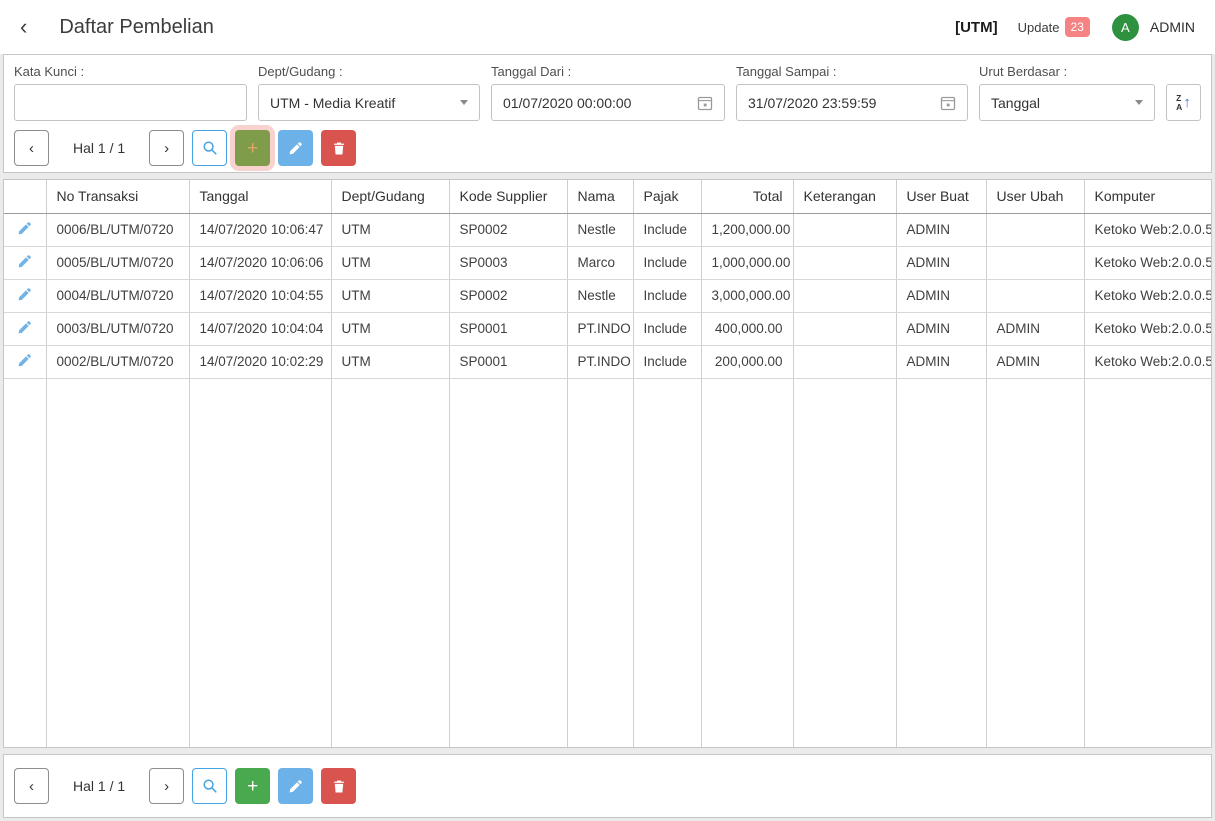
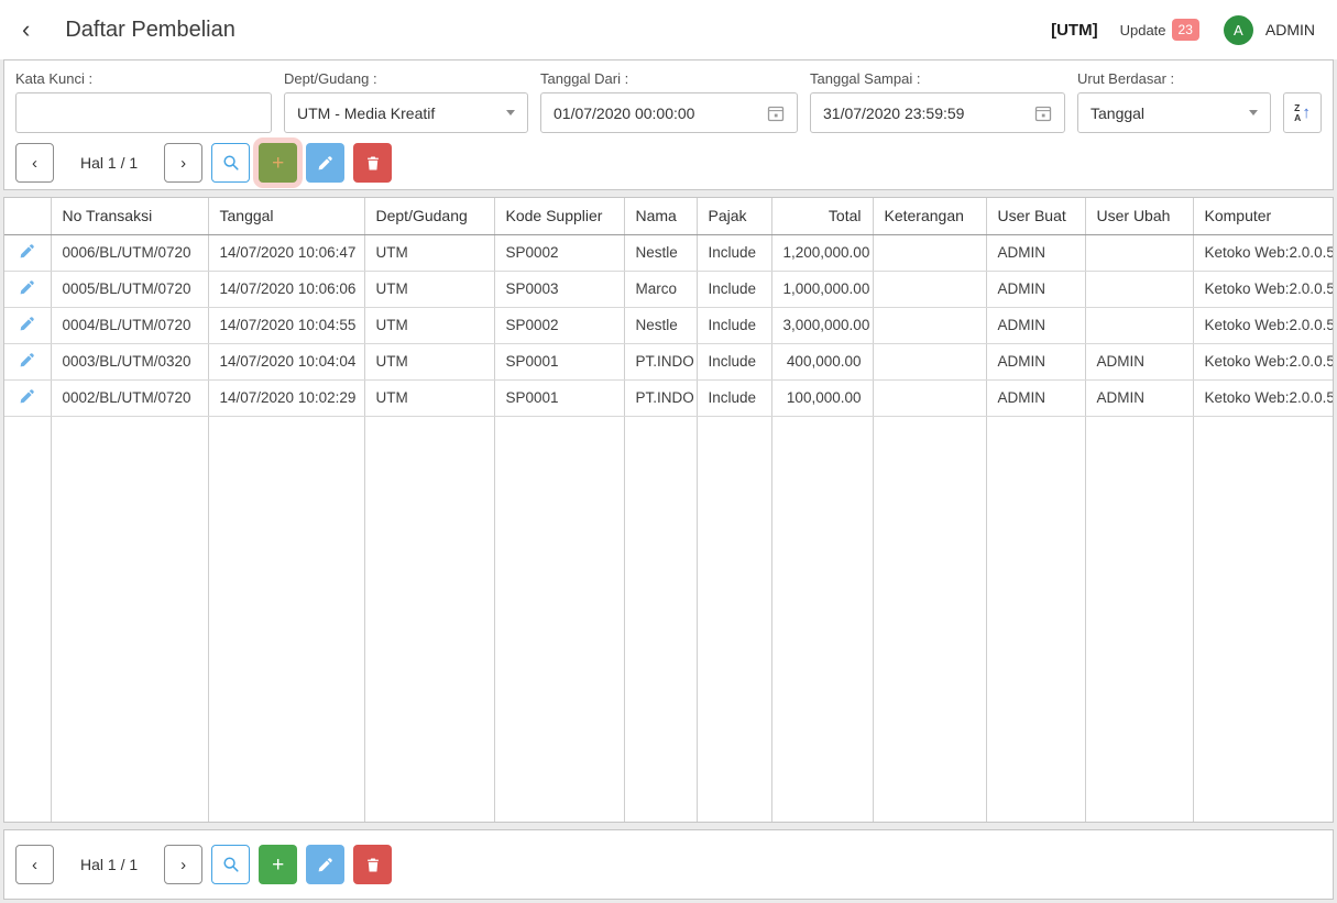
  ‹
  Daftar Pembelian
  [UTM]
  Update
  23
  A
  ADMIN
  Kata Kunci :
  Dept/Gudang :
  UTM - Media Kreatif
  Tanggal Dari :
  01/07/2020 00:00:00
  Tanggal Sampai :
  31/07/2020 23:59:59
  Urut Berdasar :
  Tanggal
  Z
  A
  ↑
  ‹
  Hal 1 / 1
  ›
  +
  	No Transaksi	Tanggal	Dept/Gudang	Kode Supplier	Nama	Pajak	Total	Keterangan	User Buat	User Ubah	Komputer
  	0006/BL/UTM/0720	14/07/2020 10:06:47	UTM	SP0002	Nestle	Include	1,200,000.00		ADMIN		Ketoko Web:2.0.0.5
  	0005/BL/UTM/0720	14/07/2020 10:06:06	UTM	SP0003	Marco	Include	1,000,000.00		ADMIN		Ketoko Web:2.0.0.5
  	0004/BL/UTM/0720	14/07/2020 10:04:55	UTM	SP0002	Nestle	Include	3,000,000.00		ADMIN		Ketoko Web:2.0.0.5
- 	0003/BL/UTM/0720	14/07/2020 10:04:04	UTM	SP0001	PT.INDO	Include	400,000.00		ADMIN	ADMIN	Ketoko Web:2.0.0.5
+ 	0003/BL/UTM/0320	14/07/2020 10:04:04	UTM	SP0001	PT.INDO	Include	400,000.00		ADMIN	ADMIN	Ketoko Web:2.0.0.5
- 	0002/BL/UTM/0720	14/07/2020 10:02:29	UTM	SP0001	PT.INDO	Include	200,000.00		ADMIN	ADMIN	Ketoko Web:2.0.0.5
+ 	0002/BL/UTM/0720	14/07/2020 10:02:29	UTM	SP0001	PT.INDO	Include	100,000.00		ADMIN	ADMIN	Ketoko Web:2.0.0.5
  ‹
  Hal 1 / 1
  ›
  +
